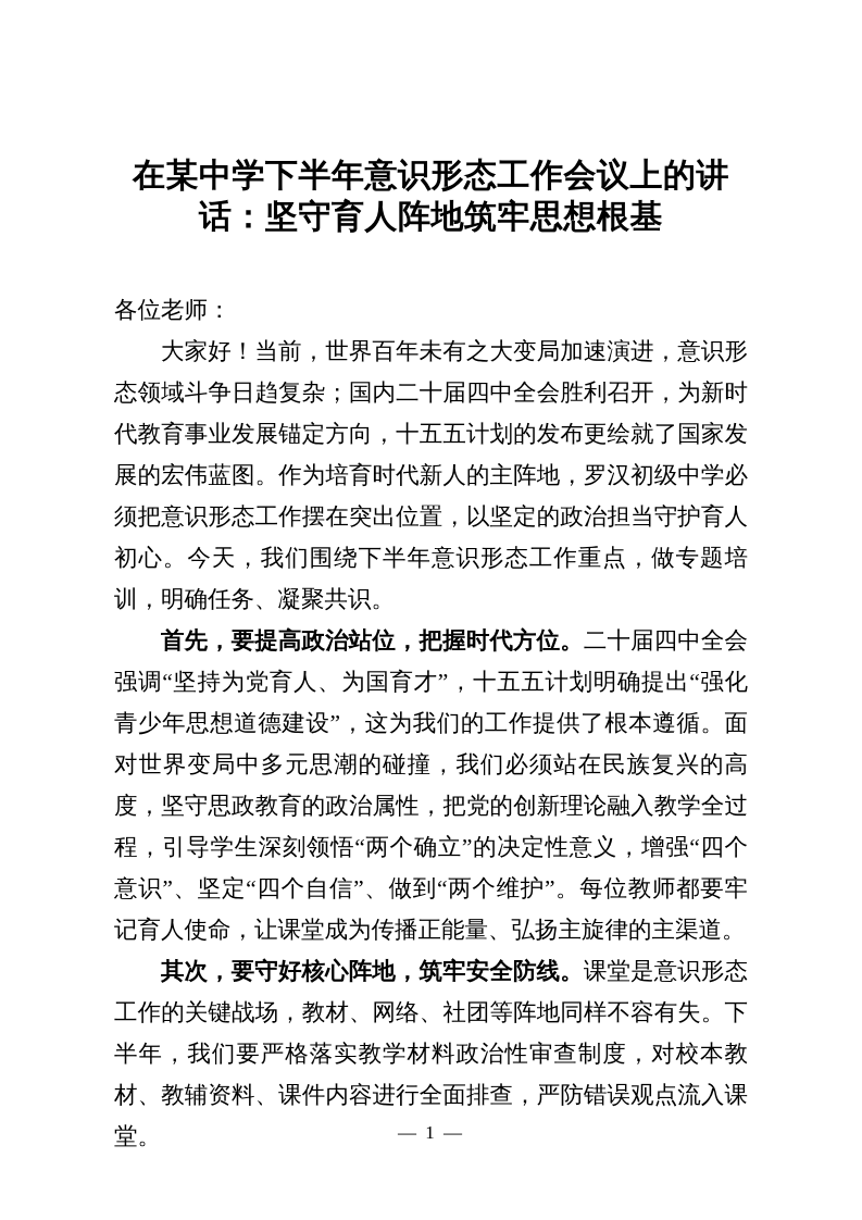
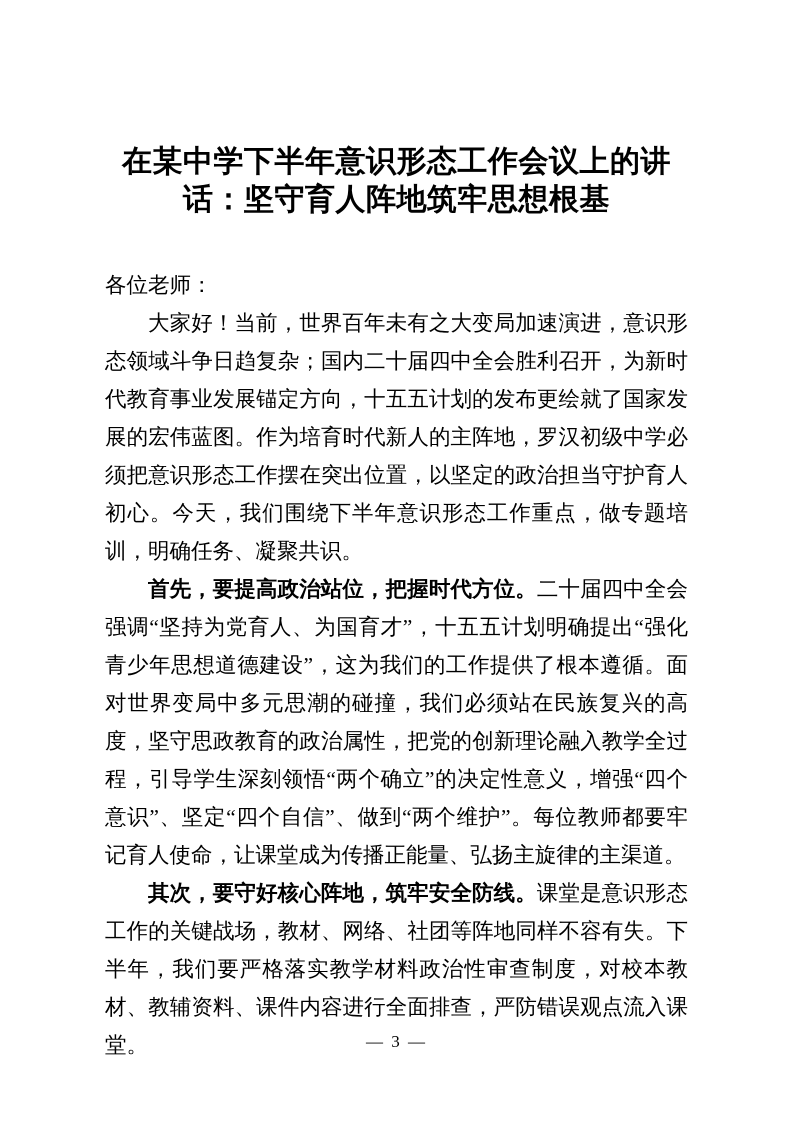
  在某中学下半年意识形态工作会议上的讲
  话：坚守育人阵地筑牢思想根基
  各位老师：
  大家好！当前，世界百年未有之大变局加速演进，意识形态领域斗争日趋复杂；国内二十届四中全会胜利召开，为新时代教育事业发展锚定方向，十五五计划的发布更绘就了国家发展的宏伟蓝图。作为培育时代新人的主阵地，罗汉初级中学必须把意识形态工作摆在突出位置，以坚定的政治担当守护育人初心。今天，我们围绕下半年意识形态工作重点，做专题培训，明确任务、凝聚共识。
  首先，要提高政治站位，把握时代方位。二十届四中全会强调“坚持为党育人、为国育才”，十五五计划明确提出“强化青少年思想道德建设”，这为我们的工作提供了根本遵循。面对世界变局中多元思潮的碰撞，我们必须站在民族复兴的高度，坚守思政教育的政治属性，把党的创新理论融入教学全过程，引导学生深刻领悟“两个确立”的决定性意义，增强“四个意识”、坚定“四个自信”、做到“两个维护”。每位教师都要牢记育人使命，让课堂成为传播正能量、弘扬主旋律的主渠道。
  其次，要守好核心阵地，筑牢安全防线。课堂是意识形态工作的关键战场，教材、网络、社团等阵地同样不容有失。下半年，我们要严格落实教学材料政治性审查制度，对校本教材、教辅资料、课件内容进行全面排查，严防错误观点流入课堂。
- — 1 —
+ — 3 —
